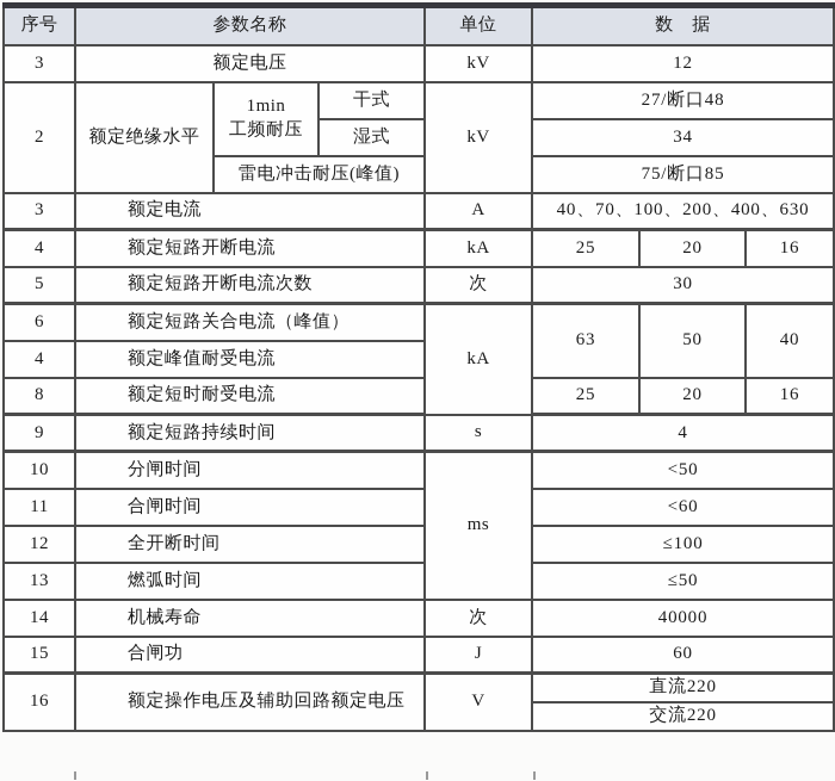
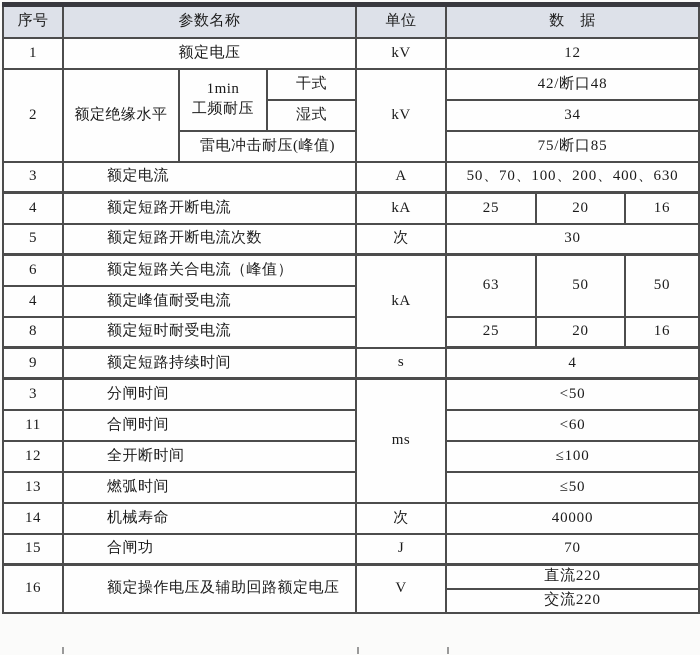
  序号	参数名称	单位	数 据
- 3	额定电压	kV	12
+ 1	额定电压	kV	12
- 2	额定绝缘水平	1min 工频耐压	干式	kV	27/断口48
+ 2	额定绝缘水平	1min 工频耐压	干式	kV	42/断口48
  湿式	34
  雷电冲击耐压(峰值)	75/断口85
- 3	额定电流	A	40、70、100、200、400、630
+ 3	额定电流	A	50、70、100、200、400、630
  4	额定短路开断电流	kA	25	20	16
  5	额定短路开断电流次数	次	30
- 6	额定短路关合电流（峰值）	kA	63	50	40
+ 6	额定短路关合电流（峰值）	kA	63	50	50
  4	额定峰值耐受电流
  8	额定短时耐受电流	25	20	16
  9	额定短路持续时间	s	4
- 10	分闸时间	ms	<50
+ 3	分闸时间	ms	<50
  11	合闸时间	<60
  12	全开断时间	≤100
  13	燃弧时间	≤50
  14	机械寿命	次	40000
- 15	合闸功	J	60
+ 15	合闸功	J	70
  16	额定操作电压及辅助回路额定电压	V	直流220
  交流220
